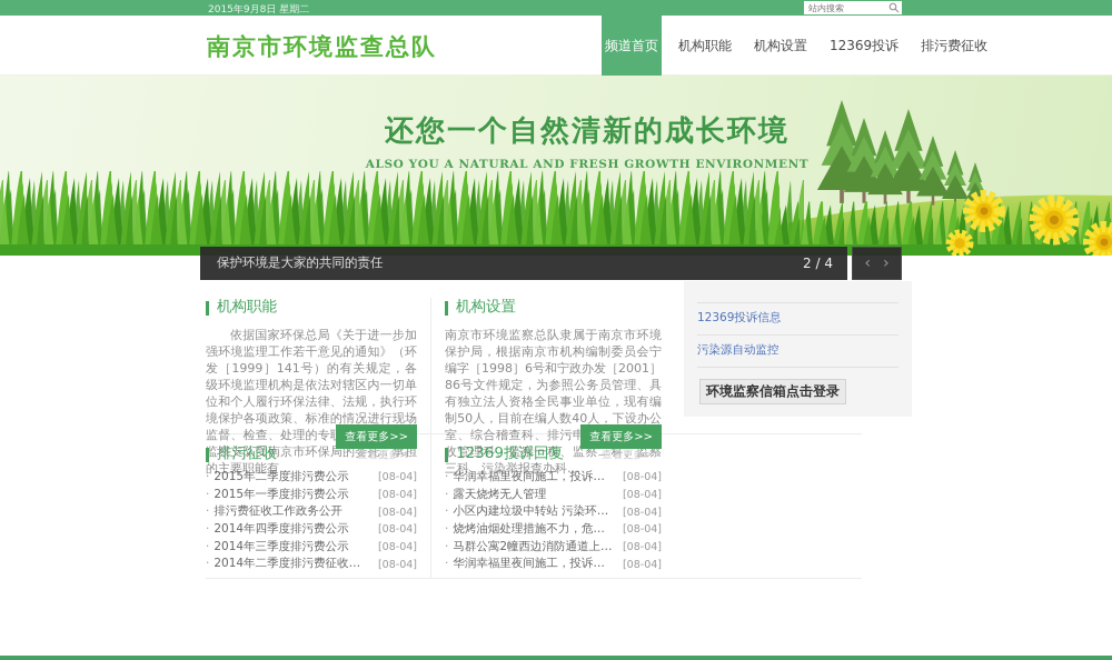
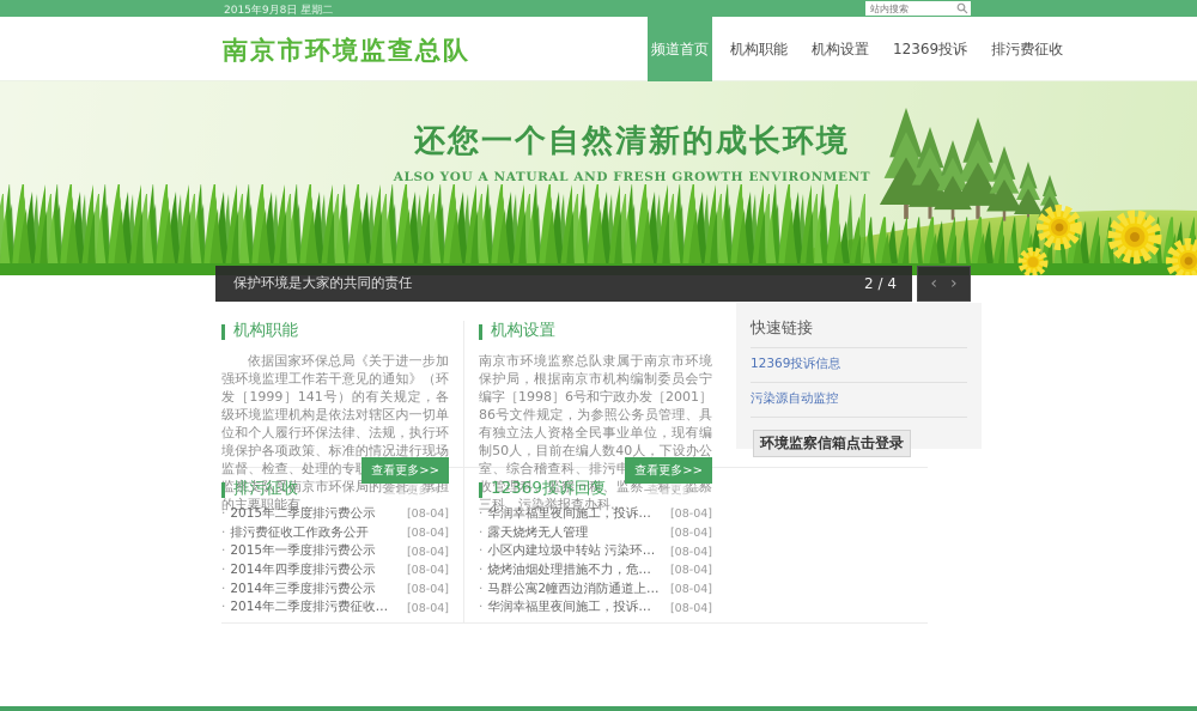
  2015年9月8日 星期二
  站内搜索
  南京市环境监查总队
  频道首页
  机构职能
  机构设置
  12369投诉
  排污费征收
  还您一个自然清新的成长环境
  ALSO YOU A NATURAL AND FRESH GROWTH ENVIRONMENT
  保护环境是大家的共同的责任
  2 / 4
  ‹
  ›
  机构职能
  依据国家环保总局《关于进一步加强环境监理工作若干意见的通知》（环发［1999］141号）的有关规定，各级环境监理机构是依法对辖区内一切单位和个人履行环保法律、法规，执行环境保护各项政策、标准的情况进行现场监督、检查、处理的专监察支队受南京市环保局的委托，承担的主要职能有…
  查看更多>>
  机构设置
  南京市环境监察总队隶属于南京市环境保护局，根据南京市机构编制委员会宁编字［1998］6号和宁政办发［2001］86号文件规定，为参照公务员管理、具有独立法人资格全民事业单位，现有编制50人，目前在编人数40人，下设办公室、综合稽查科、排污申收管理科、监察一科、监察二科、监察三科、污染举报查办科…
  查看更多>>
  排污征收
  查看更多>>
  2015年二季度排污费公示
  [08-04]
- 2015年一季度排污费公示
+ 排污费征收工作政务公开
  [08-04]
- 排污费征收工作政务公开
+ 2015年一季度排污费公示
  [08-04]
  2014年四季度排污费公示
  [08-04]
  2014年三季度排污费公示
  [08-04]
  2014年二季度排污费征收情况
  [08-04]
  12369投诉回复
  查看更多>>
  华润幸福里夜间施工，投诉不管
  [08-04]
  露天烧烤无人管理
  [08-04]
  [08-04]
  烧烤油烟处理措施不力，危害人
  [08-04]
  马群公寓2幢西边消防通道上违
  [08-04]
  华润幸福里夜间施工，投诉不管
  [08-04]
+ 快速链接
  12369投诉信息
  污染源自动监控
  环境监察信箱点击登录
